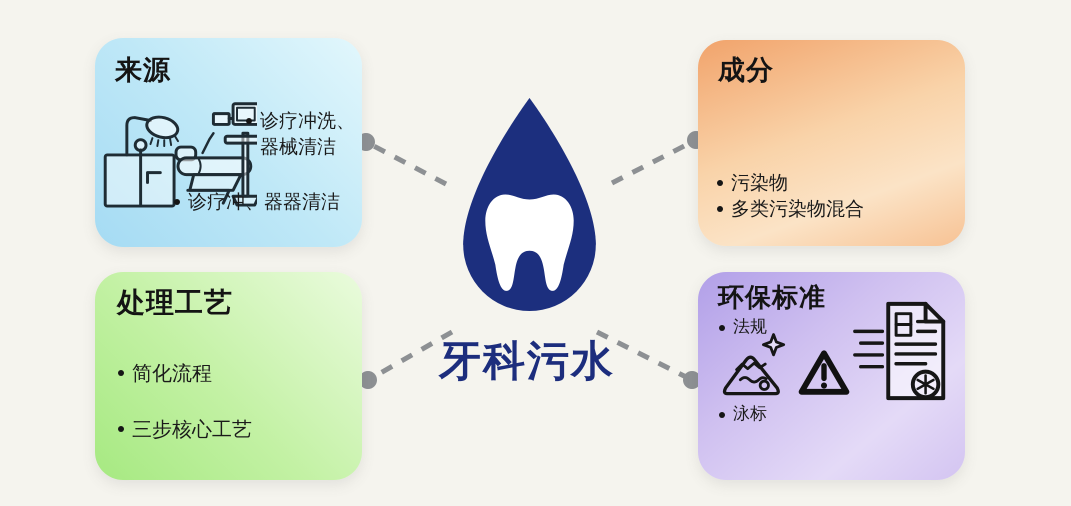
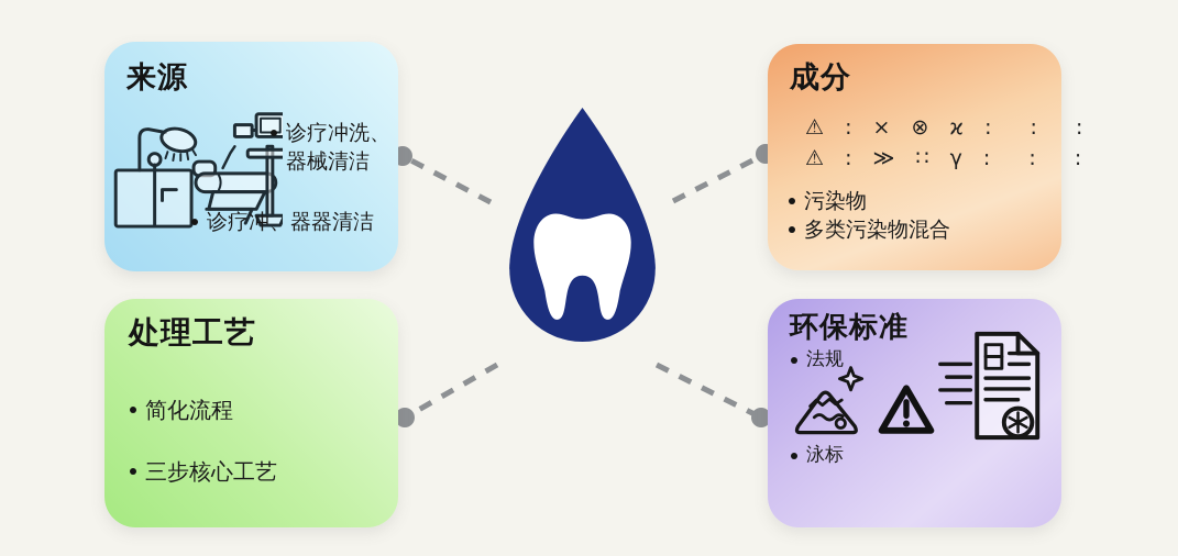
- 牙科污水
  来源
  诊疗冲洗、
  器械清洁
  诊疗冲、器器清洁
  成分
+ ⚠ : × ⊗ ϰ : : :
+ ⚠ : ≫ ∷ γ : : :
  污染物
  多类污染物混合
  处理工艺
  简化流程
  三步核心工艺
  环保标准
  法规
  泳标
